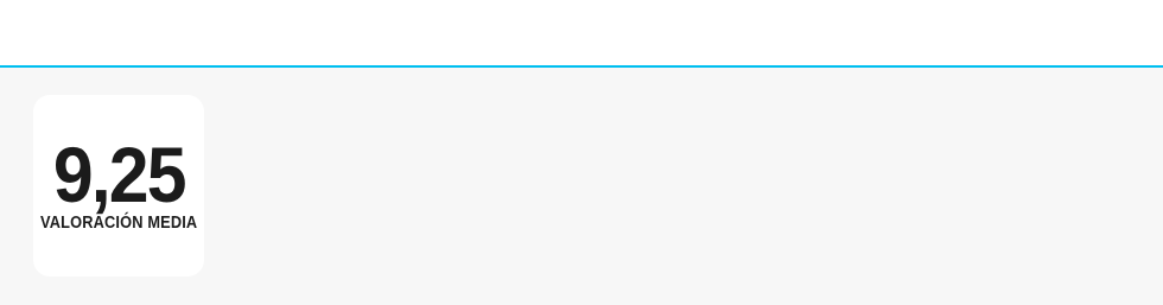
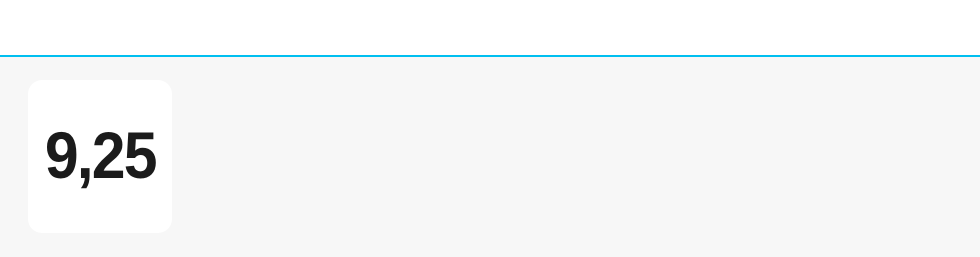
  9,25
- VALORACIÓN MEDIA
